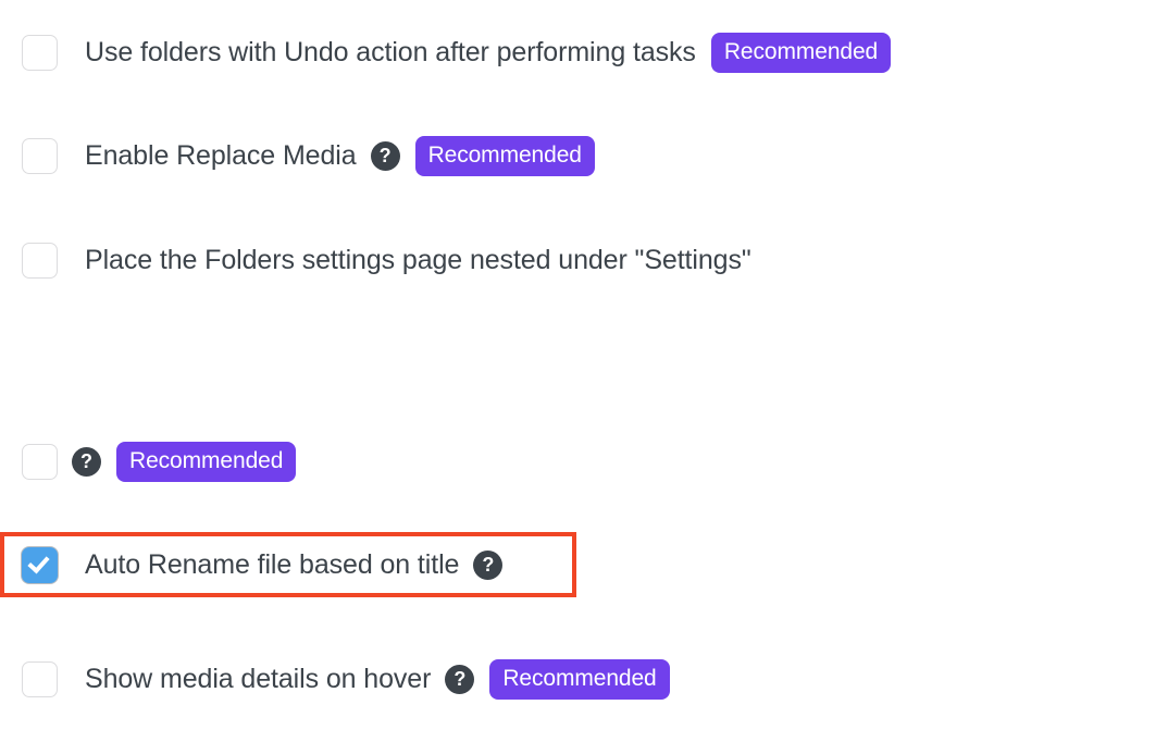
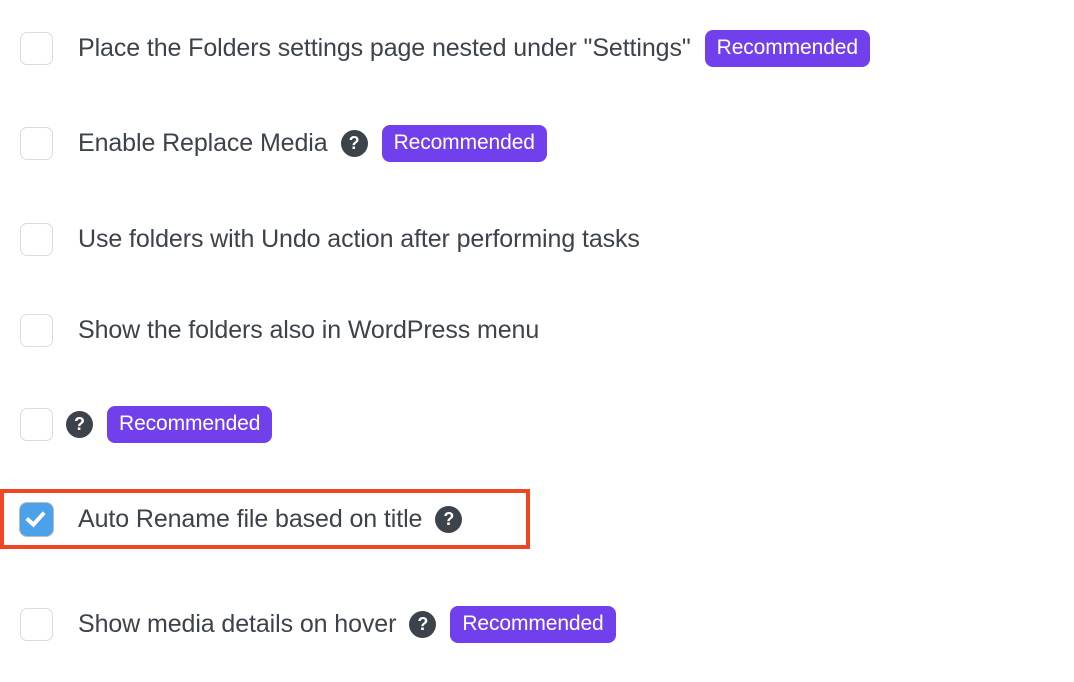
- Use folders with Undo action after performing tasks
+ Place the Folders settings page nested under "Settings"
  Recommended
  Enable Replace Media
  ?
  Recommended
- Place the Folders settings page nested under "Settings"
+ Use folders with Undo action after performing tasks
+ Show the folders also in WordPress menu
  ?
  Recommended
  Auto Rename file based on title
  ?
  Show media details on hover
  ?
  Recommended
